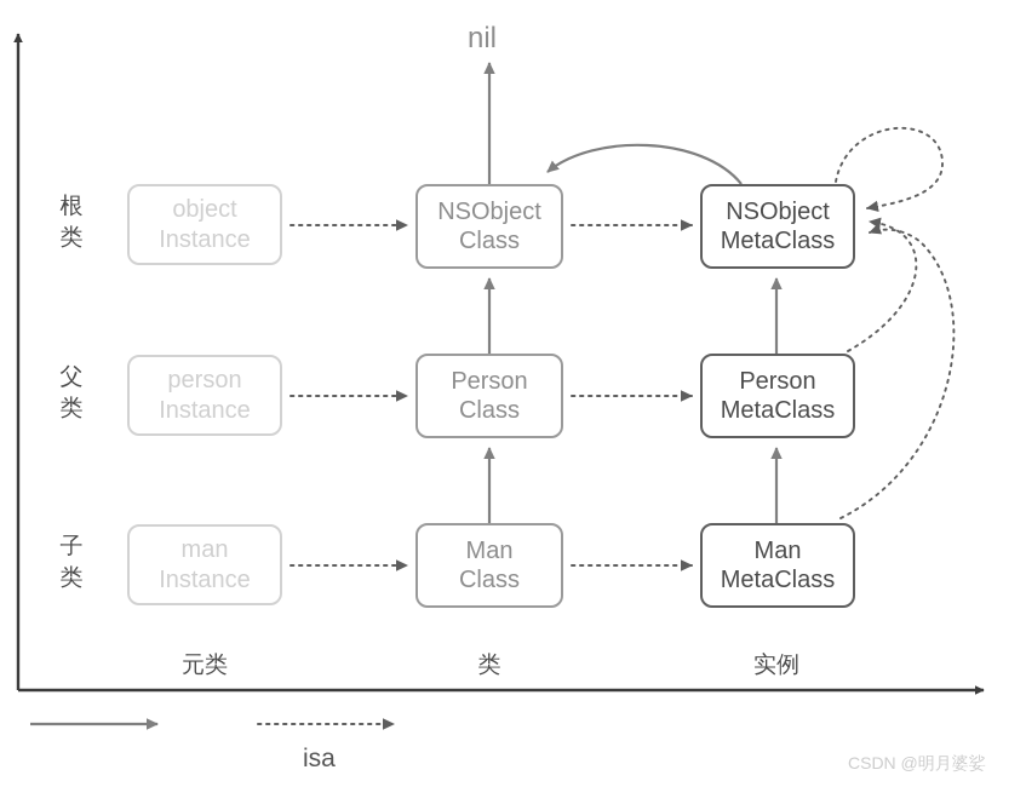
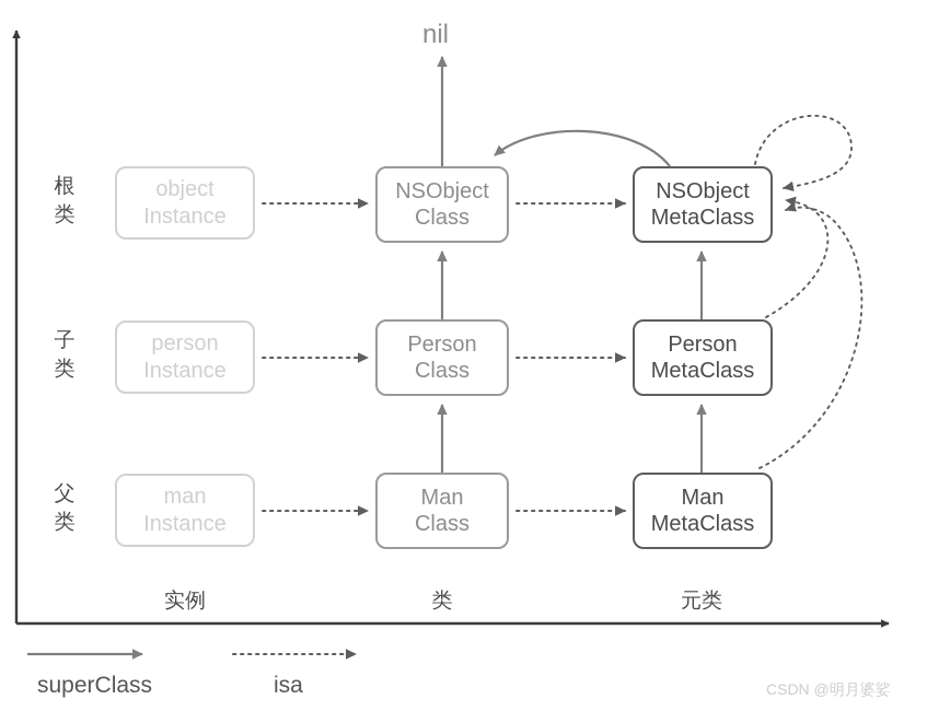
  object
  Instance
  person
  Instance
  man
  Instance
  NSObject
  Class
  Person
  Class
  Man
  Class
  NSObject
  MetaClass
  Person
  MetaClass
  Man
  MetaClass
  nil
  根
  类
- 父
+ 子
  类
- 子
+ 父
  类
- 元类
+ 实例
  类
- 实例
+ 元类
+ superClass
  isa
  CSDN @明月婆娑
